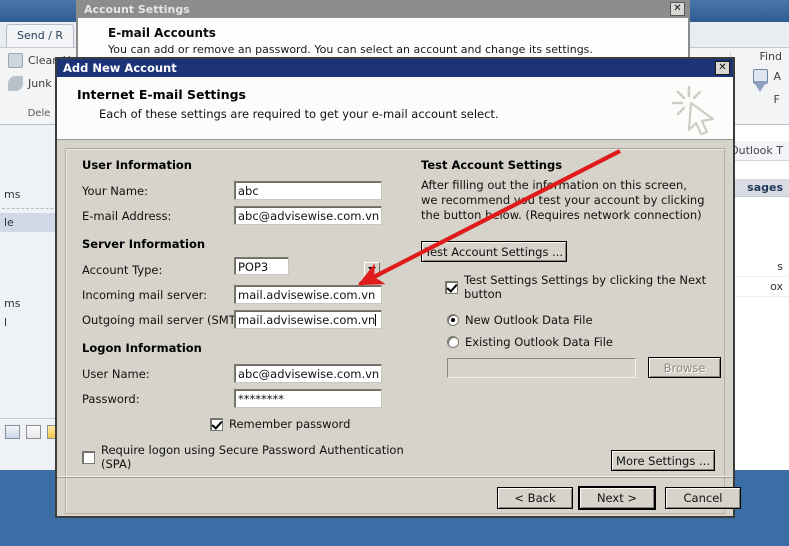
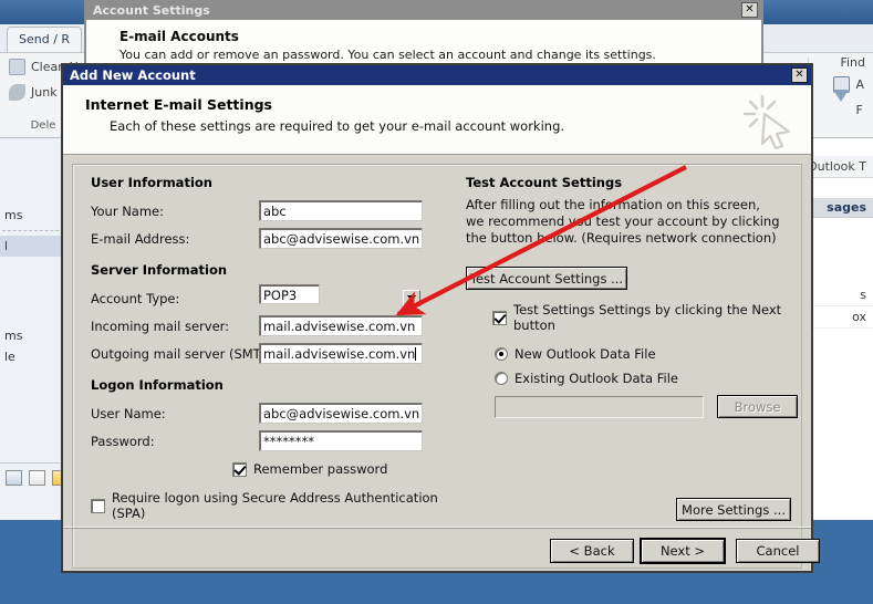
  Send / R
  Junk
  Dele
  Find
  A
  F
  ms
- le
+ l
  ms
- l
+ le
  utlook T
  sages
  s
  ox
  Account Settings
  ✕
  E-mail Accounts
  You can add or remove an password. You can select an account and change its settings.
  Add New Account
  ✕
  Internet E-mail Settings
- Each of these settings are required to get your e-mail account select.
+ Each of these settings are required to get your e-mail account working.
  User Information
  Your Name:
  abc
  E-mail Address:
  abc@advisewise.com.vn
  Server Information
  Account Type:
  POP3
  Incoming mail server:
  mail.advisewise.com.vn
  Outgoing mail server (SMT
  mail.advisewise.com.vn
  Logon Information
  User Name:
  abc@advisewise.com.vn
  Password:
  ********
  Remember password
- Require logon using Secure Password Authentication (SPA)
+ Require logon using Secure Address Authentication (SPA)
  Test Account Settings
  After filling out the infmation on this screen, we recommend yu test your account by clicking the button blow. (Requires network connection)
  est Account Settings ...
  Test Settings Settings by clicking the Next button
  New Outlook Data File
  Existing Outlook Data File
  Browse
  More Settings ...
  < Back
  Next >
  Cancel
